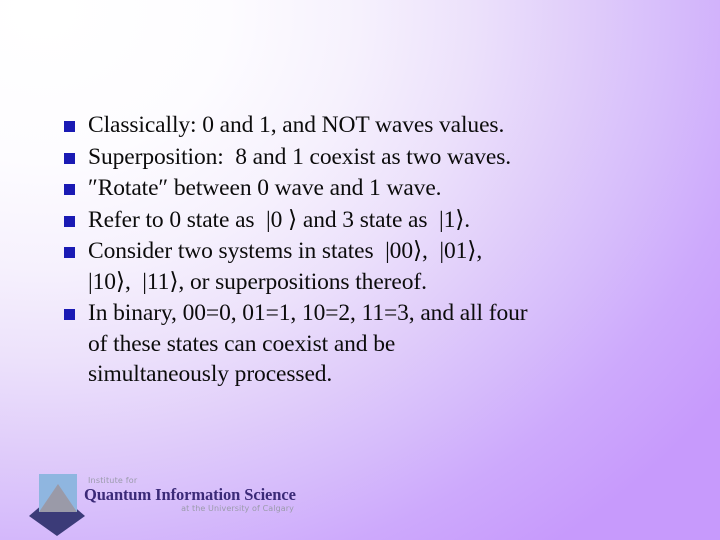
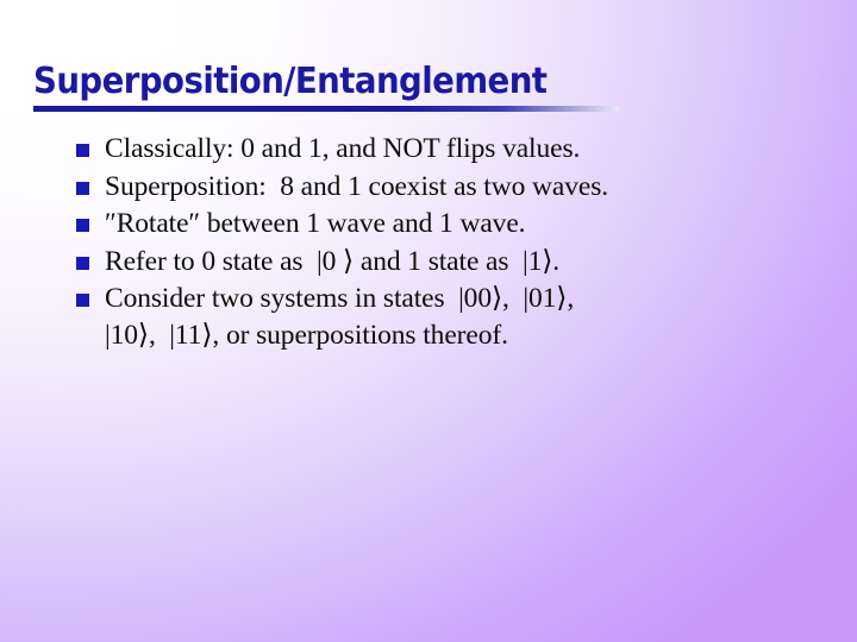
+ Superposition/Entanglement
- Classically: 0 and 1, and NOT waves values.
+ Classically: 0 and 1, and NOT flips values.
  Superposition: 8 and 1 coexist as two waves.
- ″Rotate″ between 0 wave and 1 wave.
+ ″Rotate″ between 1 wave and 1 wave.
- Refer to 0 state as |0 ⟩ and 3 state as |1⟩.
+ Refer to 0 state as |0 ⟩ and 1 state as |1⟩.
  Consider two systems in states |00⟩, |01⟩,
  |10⟩, |11⟩, or superpositions thereof.
- In binary, 00=0, 01=1, 10=2, 11=3, and all four
- of these states can coexist and be
- simultaneously processed.
- Institute for
- Quantum Information Science
- at the University of Calgary
